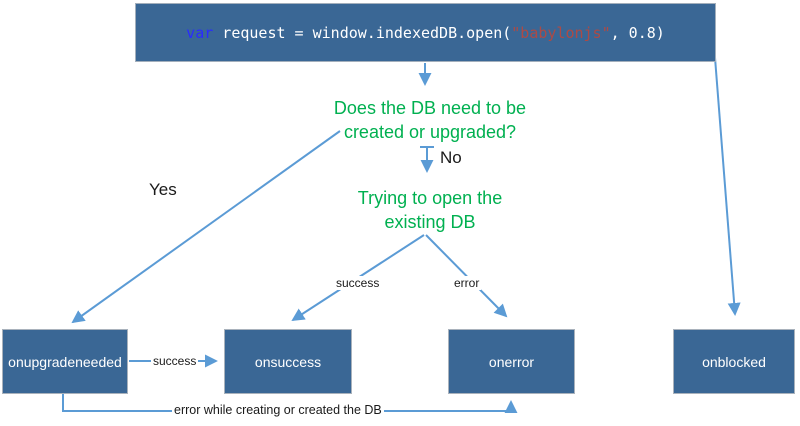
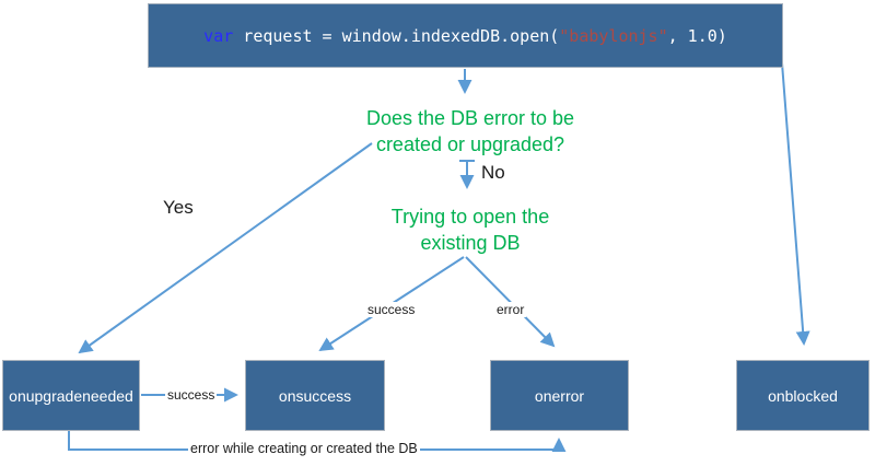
- var request = window.indexedDB.open("babylonjs", 0.8)
+ var request = window.indexedDB.open("babylonjs", 1.0)
- Does the DB need to be
+ Does the DB error to be
  created or upgraded?
  No
  Yes
  Trying to open the
  existing DB
  success
  error
  success
  error while creating or created the DB
  onupgradeneeded
  onsuccess
  onerror
  onblocked
